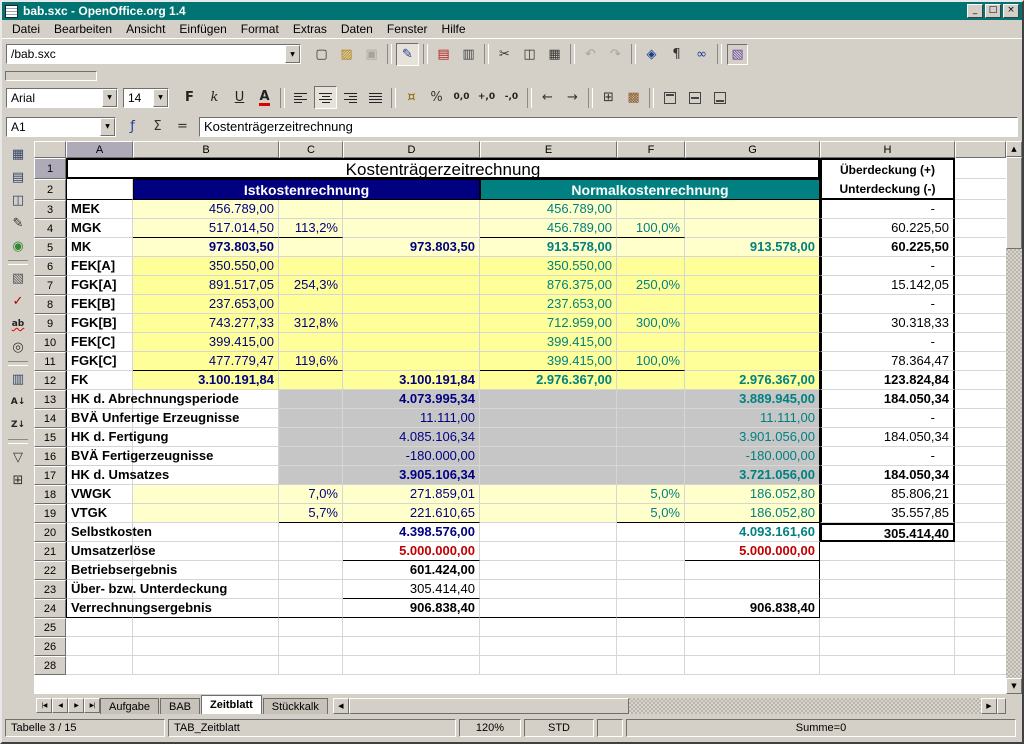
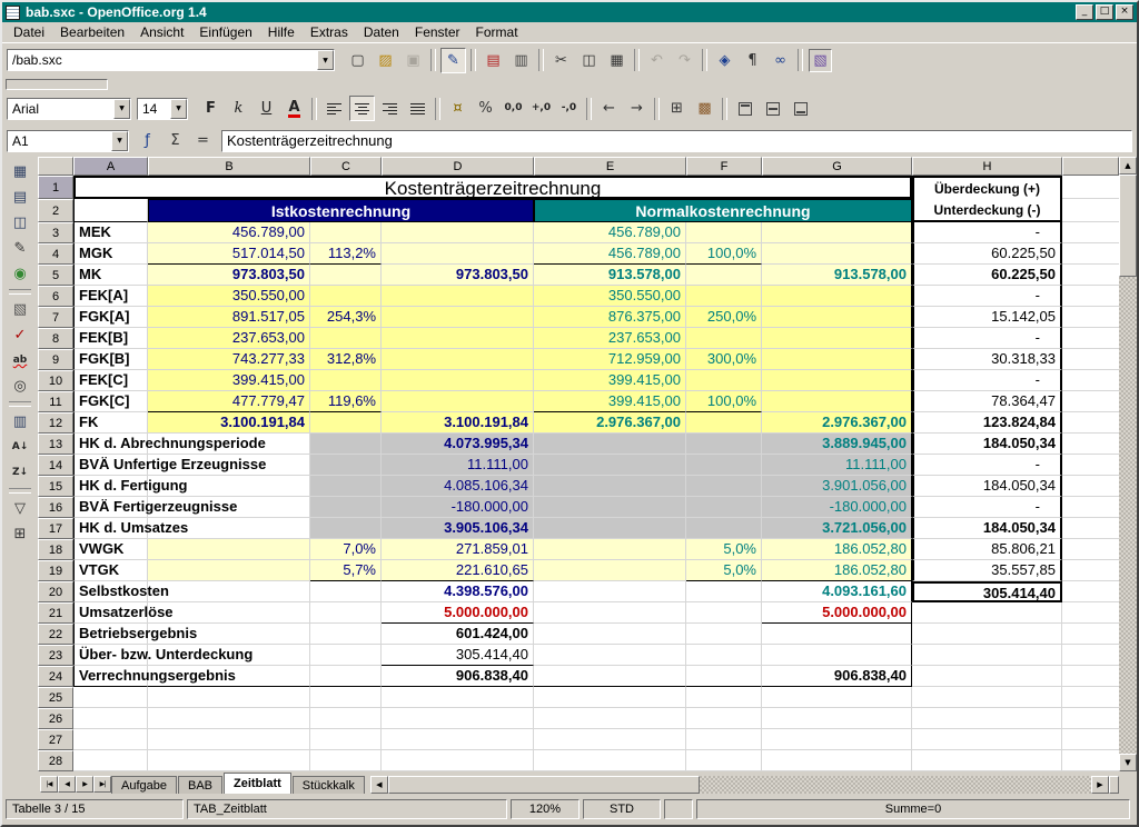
  bab.sxc - OpenOffice.org 1.4
  _
  □
  ×
  Datei
  Bearbeiten
  Ansicht
  Einfügen
- Format
+ Hilfe
  Extras
  Daten
  Fenster
- Hilfe
+ Format
  /bab.sxc
  ▢
  ▨
  ▣
  ✎
  ▤
  ▥
  ✂
  ◫
  ▦
  ↶
  ↷
  ◈
  ¶
  ∞
  ▧
  Arial
  14
  F
  k
  U
  A
  ¤
  %
  0,0
  +,0
  -,0
  ←
  →
  ⊞
  ▩
  A1
  ƒ
  Σ
  =
  Kostenträgerzeitrechnung
  ▦
  ▤
  ◫
  ✎
  ◉
  ▧
  ✓
  ab
  ◎
  ▥
  A↓
  Z↓
  ▽
  ⊞
  A
  B
  C
  D
  E
  F
  G
  H
  1
  Kostenträgerzeitrechnung
  Überdeckung (+)
  2
  Istkostenrechnung
  Normalkostenrechnung
  Unterdeckung (-)
  3
  MEK
  456.789,00
  456.789,00
  -
  4
  MGK
  517.014,50
  113,2%
  456.789,00
  100,0%
  60.225,50
  5
  MK
  973.803,50
  973.803,50
  913.578,00
  913.578,00
  60.225,50
  6
  FEK[A]
  350.550,00
  350.550,00
  -
  7
  FGK[A]
  891.517,05
  254,3%
  876.375,00
  250,0%
  15.142,05
  8
  FEK[B]
  237.653,00
  237.653,00
  -
  9
  FGK[B]
  743.277,33
  312,8%
  712.959,00
  300,0%
  30.318,33
  10
  FEK[C]
  399.415,00
  399.415,00
  -
  11
  FGK[C]
  477.779,47
  119,6%
  399.415,00
  100,0%
  78.364,47
  12
  FK
  3.100.191,84
  3.100.191,84
  2.976.367,00
  2.976.367,00
  123.824,84
  13
  HK d. Abrechnungsperiode
  4.073.995,34
  3.889.945,00
  184.050,34
  14
  BVÄ Unfertige Erzeugnisse
  11.111,00
  11.111,00
  -
  15
  HK d. Fertigung
  4.085.106,34
  3.901.056,00
  184.050,34
  16
  BVÄ Fertigerzeugnisse
  -180.000,00
  -180.000,00
  -
  17
  HK d. Umsatzes
  3.905.106,34
  3.721.056,00
  184.050,34
  18
  VWGK
  7,0%
  271.859,01
  5,0%
  186.052,80
  85.806,21
  19
  VTGK
  5,7%
  221.610,65
  5,0%
  186.052,80
  35.557,85
  20
  Selbstkosten
  4.398.576,00
  4.093.161,60
  305.414,40
  21
  Umsatzerlöse
  5.000.000,00
  5.000.000,00
  22
  Betriebsergebnis
  601.424,00
  23
  Über- bzw. Unterdeckung
  305.414,40
  24
  Verrechnungsergebnis
  906.838,40
  906.838,40
  25
  26
+ 27
  28
  Aufgabe
  BAB
  Zeitblatt
  Stückkalk
  ◀
  ▶
  ▲
  ▼
  Tabelle 3 / 15
  TAB_Zeitblatt
  120%
  STD
  Summe=0
